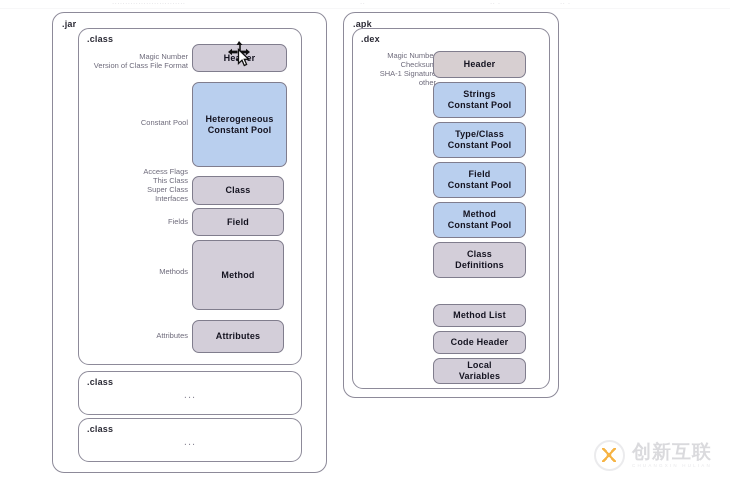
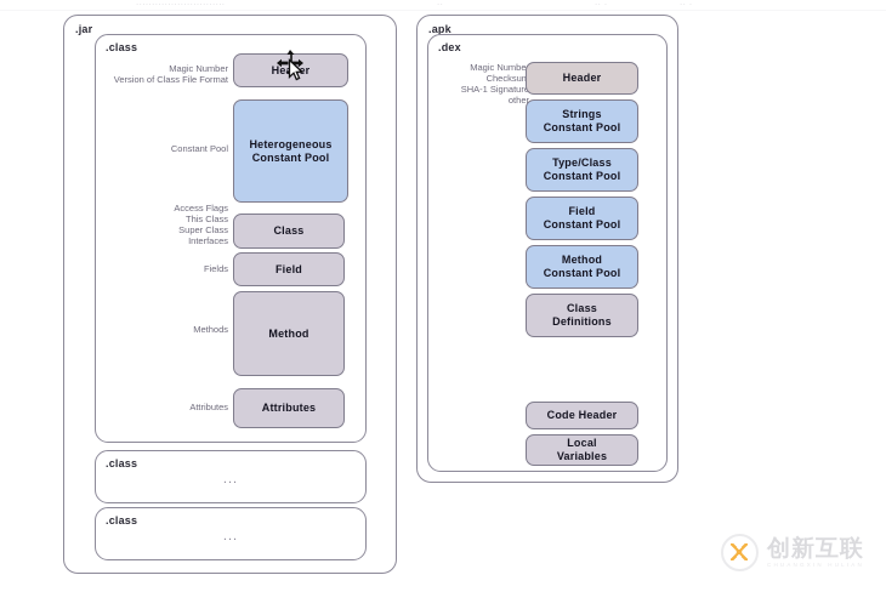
  .jar
  .class
  Magic Number
  Version of Class File Format
  Constant Pool
  Access Flags
  This Class
  Super Class
  Interfaces
  Fields
  Methods
  Attributes
  Heterogeneous
  Constant Pool
  Class
  Field
  Method
  Attributes
  .class
  ...
  .class
  ...
  .apk
  .dex
  Magic Numbe
  Checksu
  SHA-1 Signatur
  othe
  Header
  Strings
  Constant Pool
  Type/Class
  Constant Pool
  Field
  Constant Pool
  Method
  Constant Pool
  Class
  Definitions
- Method List
  Code Header
  Local
  Variables
  创新互联
